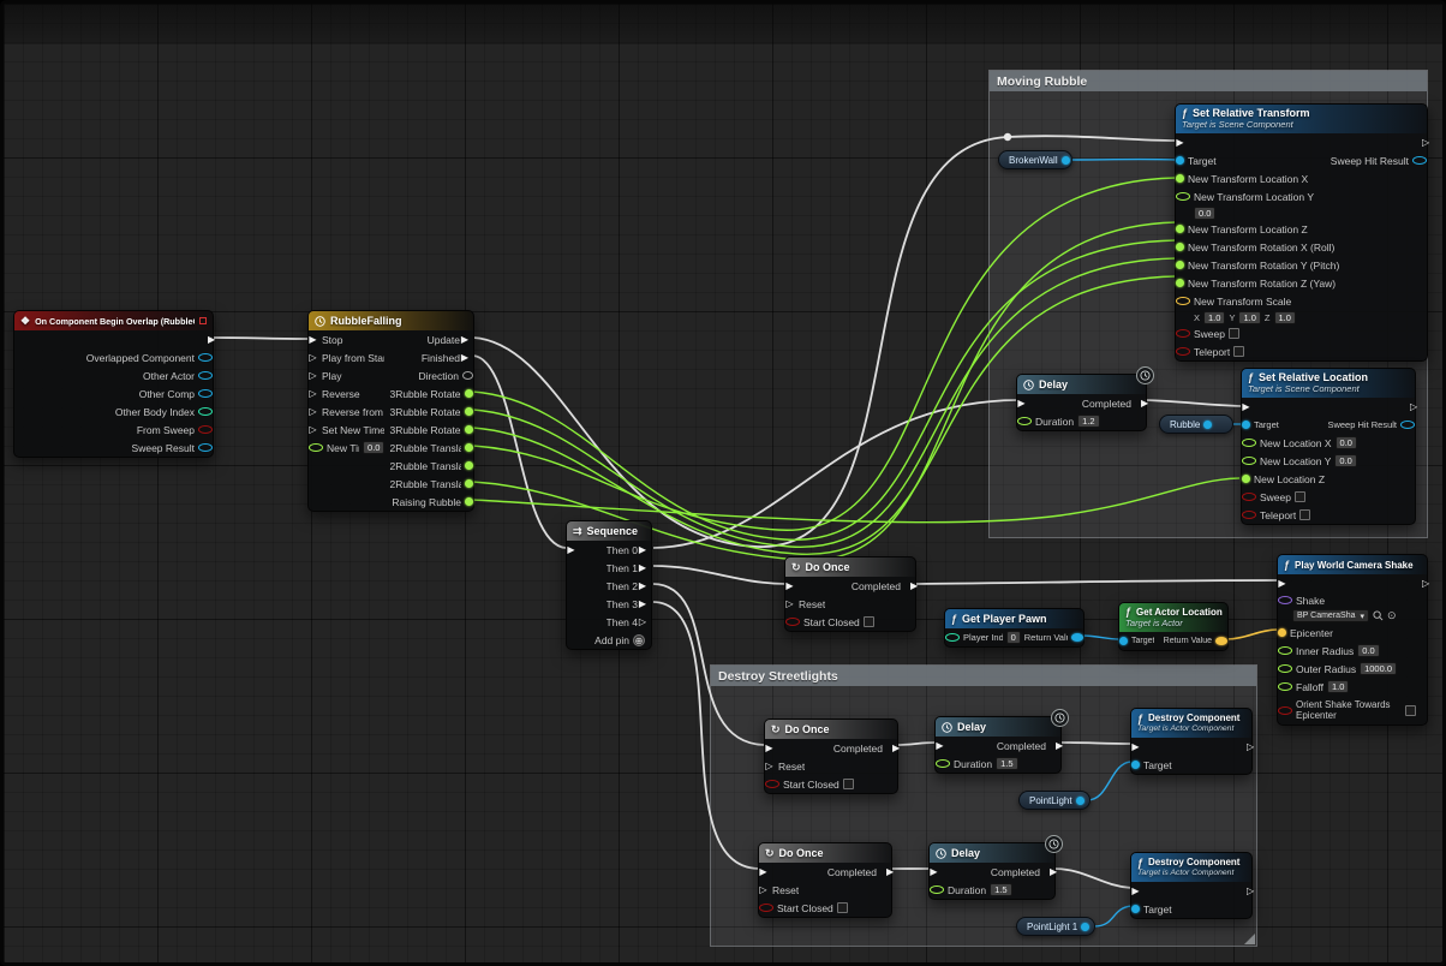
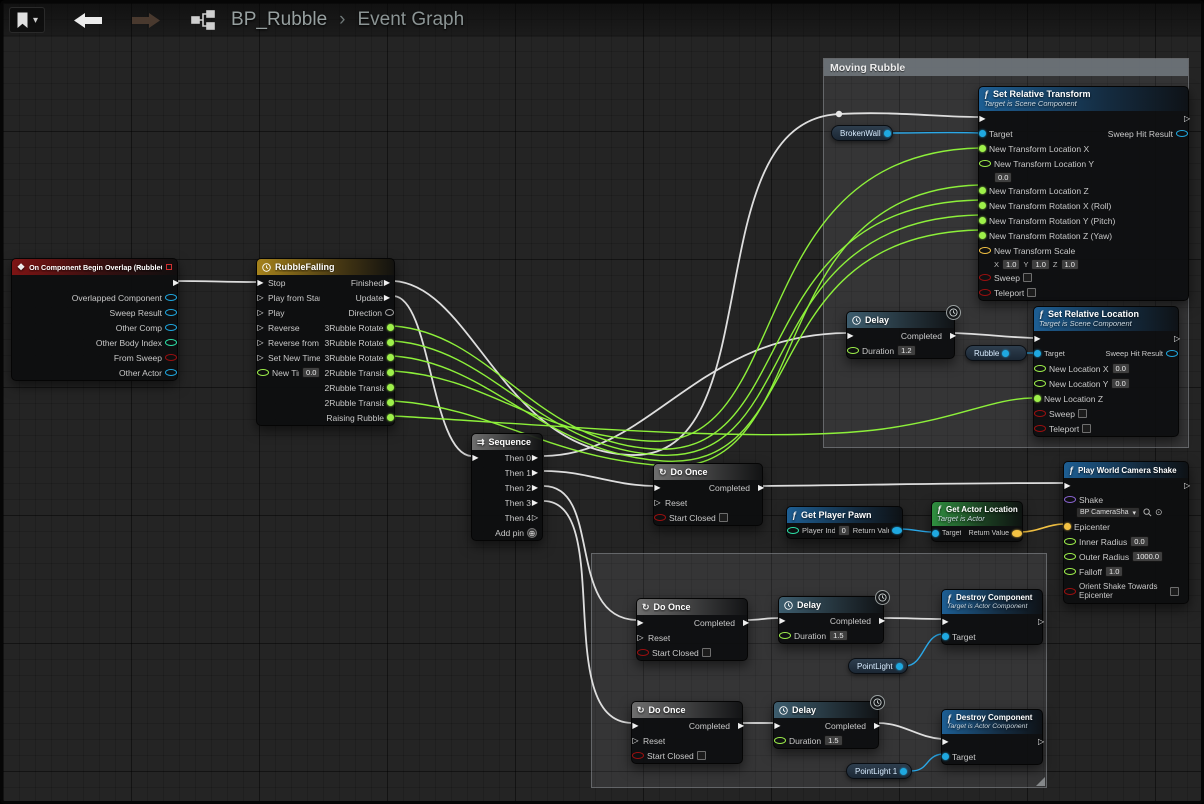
  Moving Rubble
- Destroy Streetlights
  ❖
  On Component Begin Overlap (Rubble
  ▶
  Overlapped Component
- Other Actor
+ Sweep Result
  Other Comp
  Other Body Index
  From Sweep
- Sweep Result
+ Other Actor
  RubbleFalling
  ▶
  Stop
  ▷
  Play from Star
  ▷
  Play
  ▷
  Reverse
  ▷
  Reverse from
  ▷
  Set New Time
  New Ti
  0.0
- Update
+ Finished
  ▶
- Finished
+ Update
  ▶
  Direction
  3Rubble Rotate
  3Rubble Rotate
  3Rubble Rotate
  2Rubble Transl
  2Rubble Transl
  2Rubble Transl
  Raising Rubble
  ⇉
  Sequence
  ▶
  Then 0
  ▶
  Then 1
  ▶
  Then 2
  ▶
  Then 3
  ▶
  Then 4
  ▷
  Add pin
  ⊕
  ƒ
  Set Relative Transform
  Target is Scene Component
  ▶
  ▷
  Target
  Sweep Hit Result
  New Transform Location X
  New Transform Location Y
  0.0
  New Transform Location Z
  New Transform Rotation X (Roll)
  New Transform Rotation Y (Pitch)
  New Transform Rotation Z (Yaw)
  New Transform Scale
  X
  1.0
  Y
  1.0
  Z
  1.0
  Sweep
  Teleport
  BrokenWall
  Delay
  ▶
  Completed
  ▶
  Duration
  1.2
  ƒ
  Set Relative Location
  Target is Scene Component
  ▶
  ▷
  Target
  Sweep Hit Result
  New Location X
  0.0
  New Location Y
  0.0
  New Location Z
  Sweep
  Teleport
  Rubble
  ↻
  Do Once
  ▶
  Completed
  ▶
  ▷
  Reset
  Start Closed
  ƒ
  Get Player Pawn
  Player Ind
  0
  Return Val
  ƒ
  Get Actor Location
  Target is Actor
  ƒ
  Play World Camera Shake
  ▶
  ▷
  Shake
  ⊙
  Epicenter
  Inner Radius
  0.0
  Outer Radius
  1000.0
  Falloff
  1.0
  Orient Shake Towards Epicenter
  ↻
  Do Once
  ▶
  Completed
  ▶
  ▷
  Reset
  Start Closed
  Delay
  ▶
  Completed
  ▶
  Duration
  1.5
  ƒ
  Destroy Component
  ▶
  ▷
  Target
  PointLight
  ↻
  Do Once
  ▶
  Completed
  ▶
  ▷
  Reset
  Start Closed
  Delay
  ▶
  Completed
  ▶
  Duration
  1.5
  ƒ
  Destroy Component
  ▶
  ▷
  Target
  PointLight 1
+ ▾
+ BP_Rubble
+ ›
+ Event Graph
